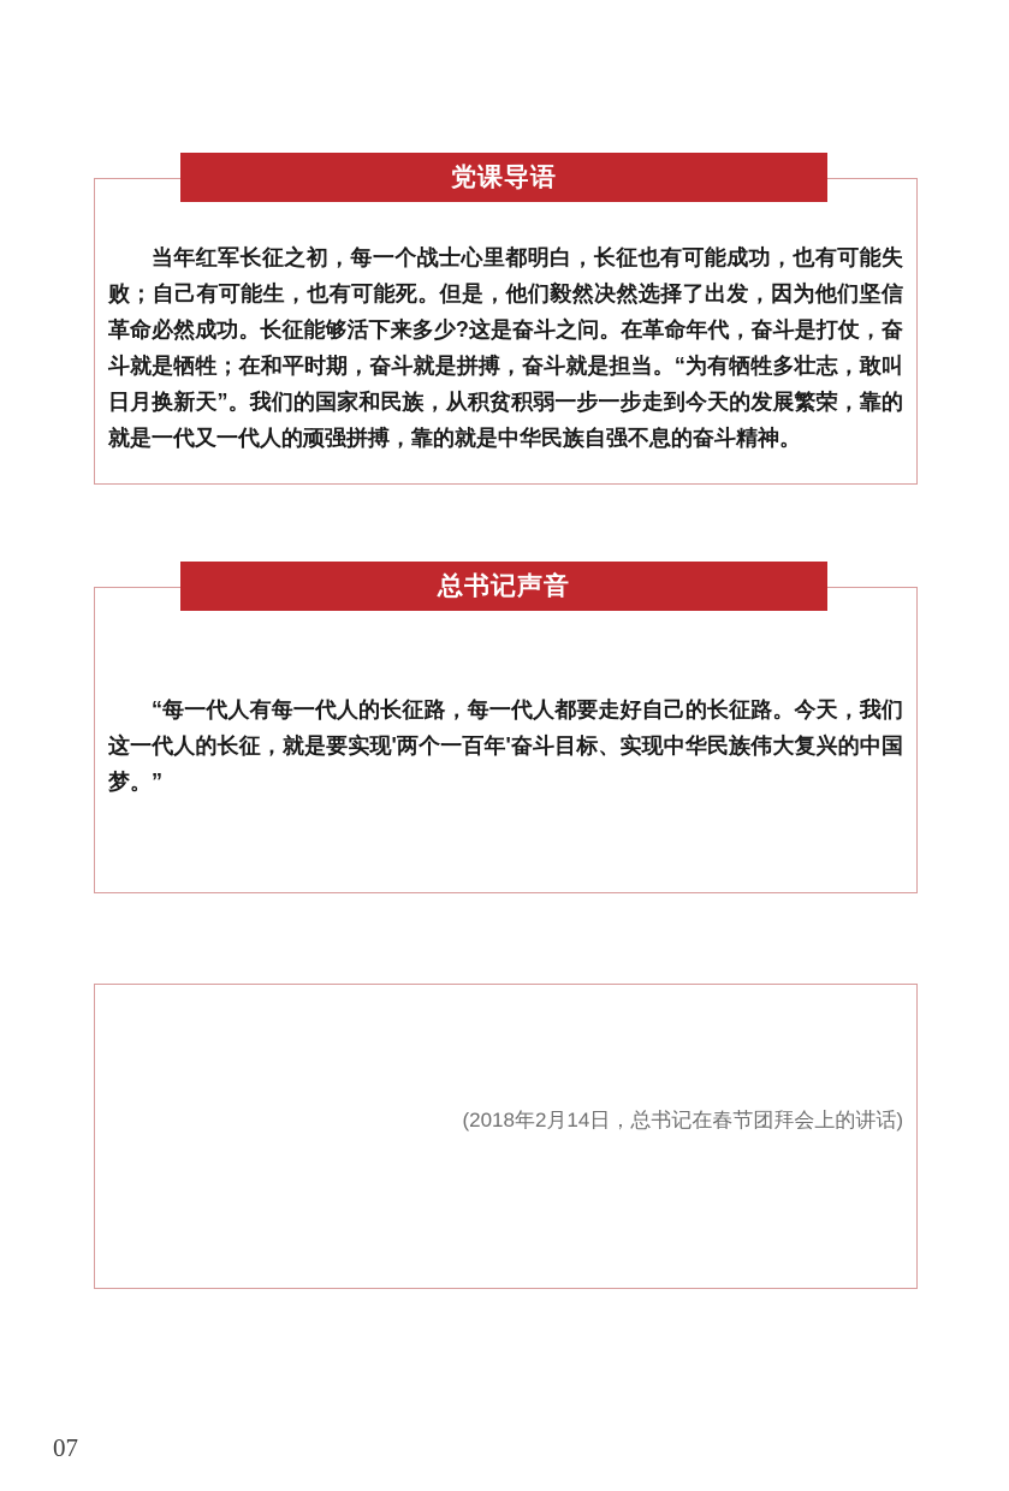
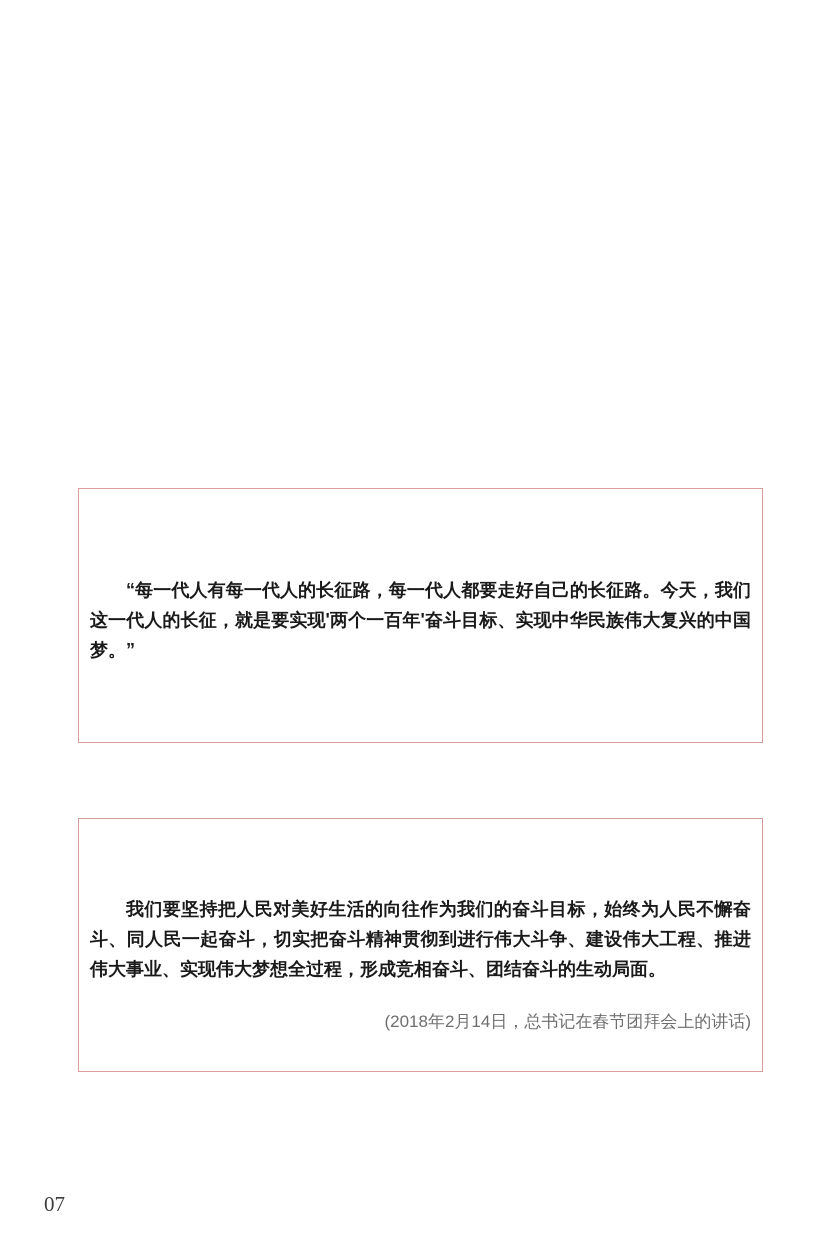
- 党课导语
- 当年红军长征之初，每一个战士心里都明白，长征也有可能成功，也有可能失败；自己有可能生，也有可能死。但是，他们毅然决然选择了出发，因为他们坚信革命必然成功。长征能够活下来多少?这是奋斗之问。在革命年代，奋斗是打仗，奋斗就是牺牲；在和平时期，奋斗就是拼搏，奋斗就是担当。“为有牺牲多壮志，敢叫日月换新天”。我们的国家和民族，从积贫积弱一步一步走到今天的发展繁荣，靠的就是一代又一代人的顽强拼搏，靠的就是中华民族自强不息的奋斗精神。
- 总书记声音
  “每一代人有每一代人的长征路，每一代人都要走好自己的长征路。今天，我们这一代人的长征，就是要实现'两个一百年'奋斗目标、实现中华民族伟大复兴的中国梦。”
+ 我们要坚持把人民对美好生活的向往作为我们的奋斗目标，始终为人民不懈奋斗、同人民一起奋斗，切实把奋斗精神贯彻到进行伟大斗争、建设伟大工程、推进伟大事业、实现伟大梦想全过程，形成竞相奋斗、团结奋斗的生动局面。
  (2018年2月14日，总书记在春节团拜会上的讲话)
  07
